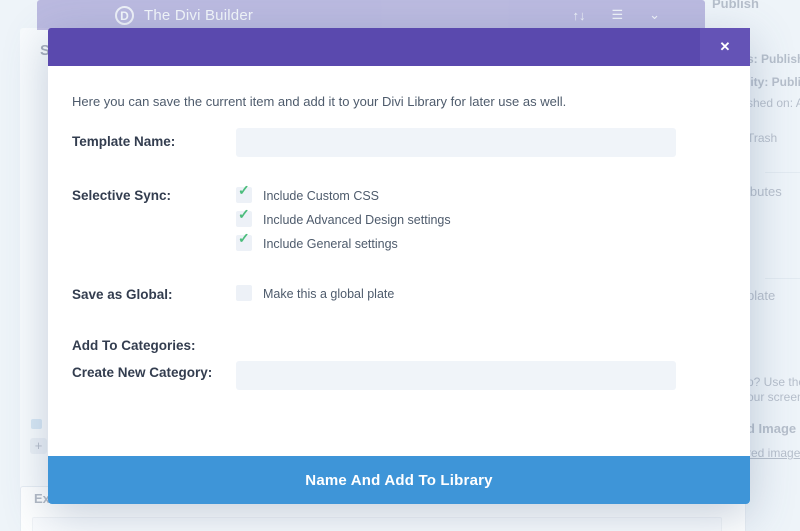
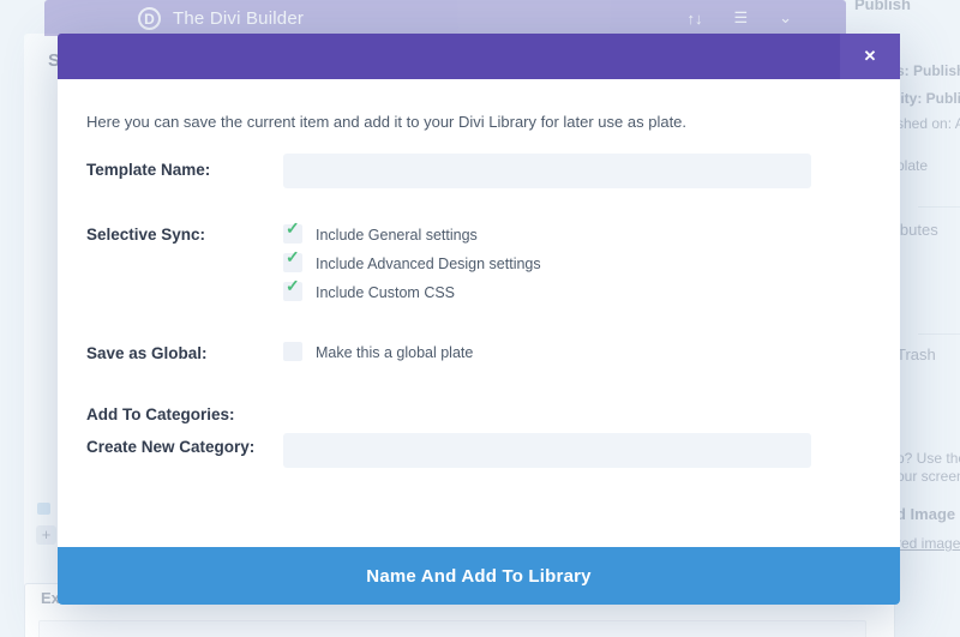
  D
  The Divi Builder
  ↑↓
  ☰
  ⌄
  Publish
  S
  s: Publis
  ity: Publi
  shed on:
- Trash
+ plate
  butes
- plate
+ Trash
  p? Use th
  our scree
  d Image
  ed image
  +
  ✕
- Here you can save the current item and add it to your Divi Library for later use as well.
+ Here you can save the current item and add it to your Divi Library for later use as plate.
  Template Name:
  Selective Sync:
  ✓
- Include Custom CSS
+ Include General settings
  ✓
  Include Advanced Design settings
  ✓
- Include General settings
+ Include Custom CSS
  Save as Global:
  Make this a global plate
  Add To Categories:
  Create New Category:
  Name And Add To Library
